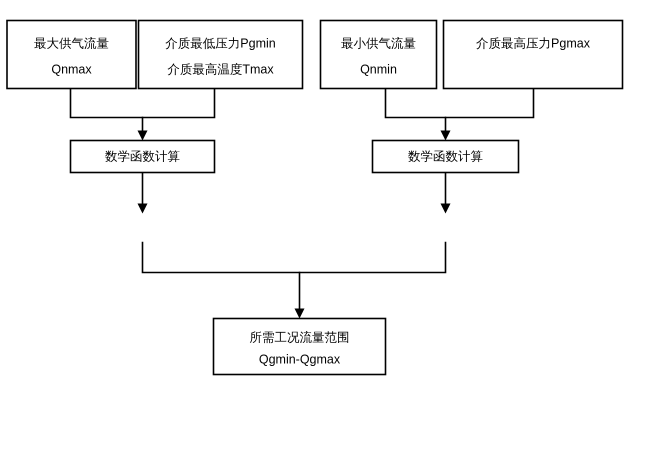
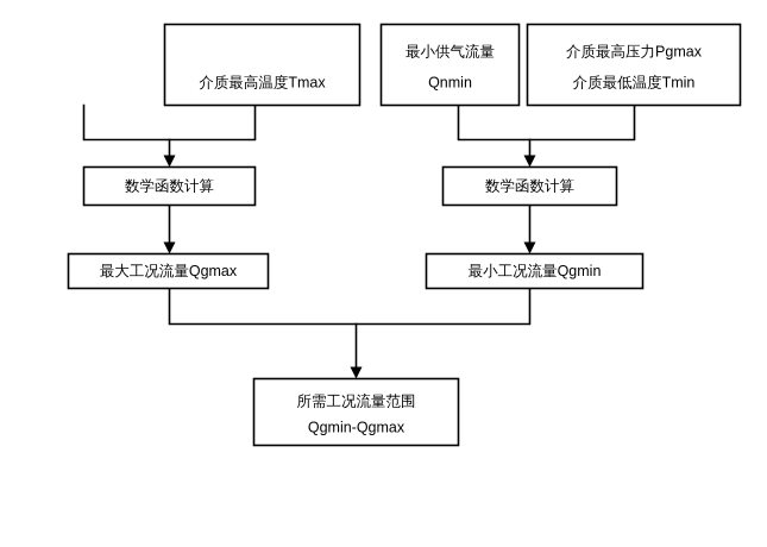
- 最大供气流量
- Qnmax
- 介质最低压力Pgmin
  介质最高温度Tmax
  最小供气流量
  Qnmin
  介质最高压力Pgmax
+ 介质最低温度Tmin
  数学函数计算
  数学函数计算
+ 最大工况流量Qgmax
+ 最小工况流量Qgmin
  所需工况流量范围
  Qgmin-Qgmax
